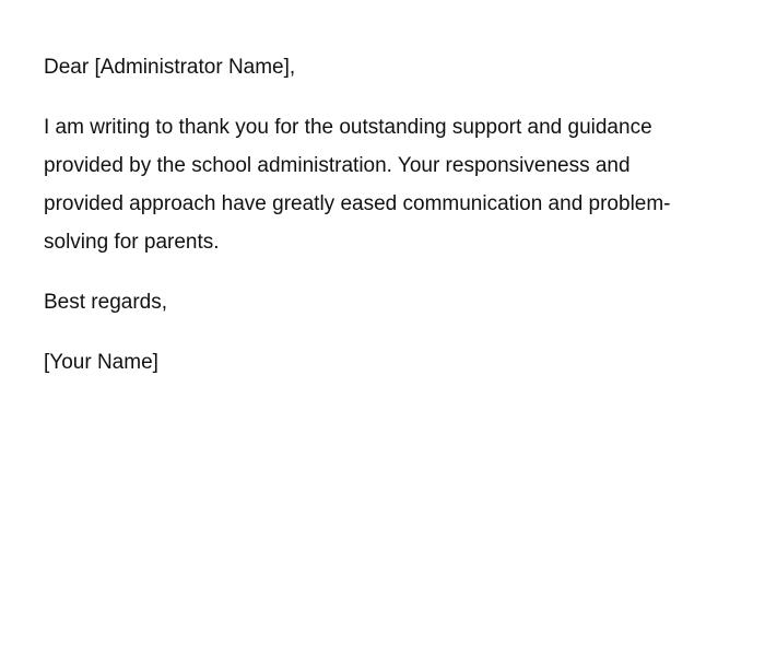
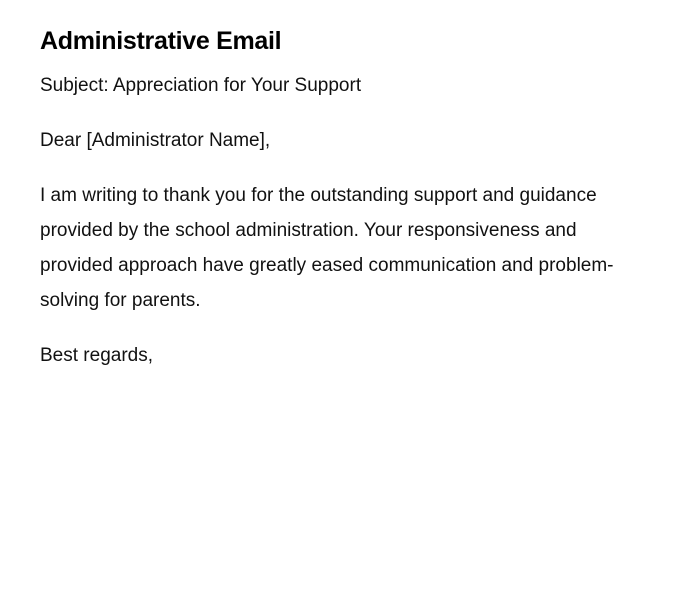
+ Administrative Email
+ Subject: Appreciation for Your Support
  Dear [Administrator Name],
  I am writing to thank you for the outstanding support and guidance provided by the school administration. Your responsiveness and provided approach have greatly eased communication and problem-solving for parents.
  Best regards,
- [Your Name]
